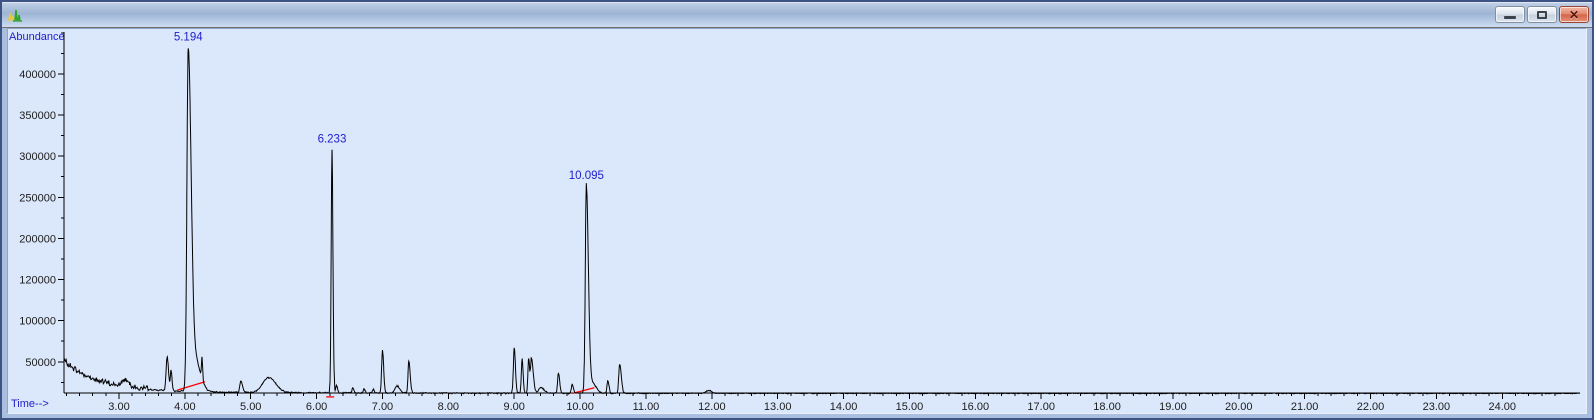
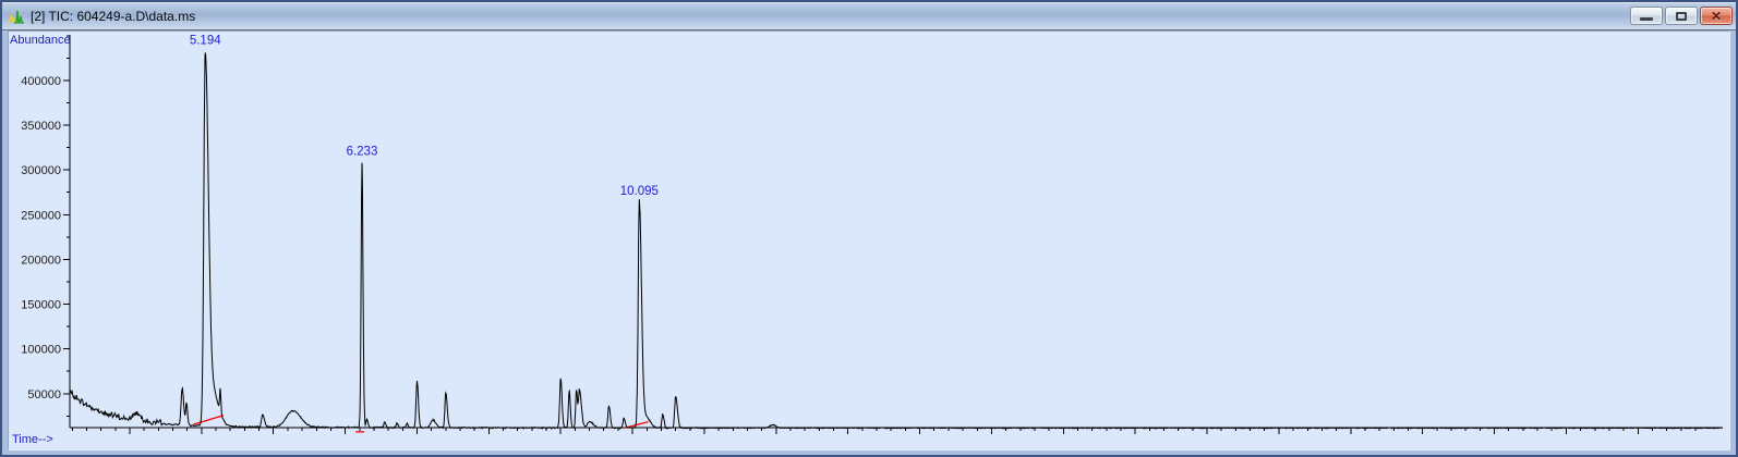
+ [2] TIC: 604249-a.D\data.ms
  ✕
  Abundance
  Time-->
- 3.00
- 4.00
- 5.00
- 6.00
- 7.00
- 8.00
- 9.00
- 10.00
- 11.00
- 12.00
- 13.00
- 14.00
- 15.00
- 16.00
- 17.00
- 18.00
- 19.00
- 20.00
- 21.00
- 22.00
- 23.00
- 24.00
  50000
  100000
- 120000
+ 150000
  200000
  250000
  300000
  350000
  400000
  5.194
  6.233
  10.095
